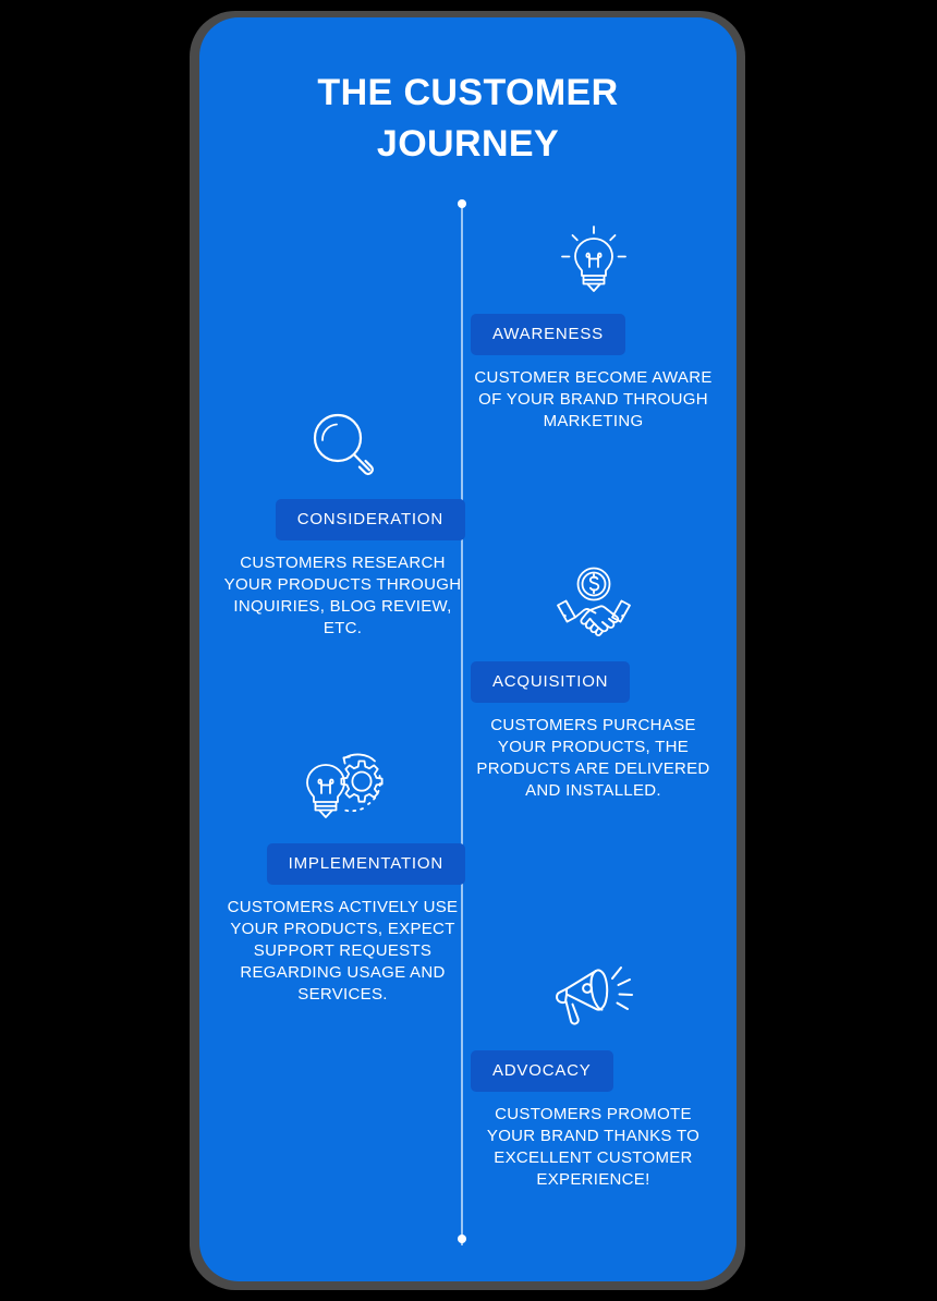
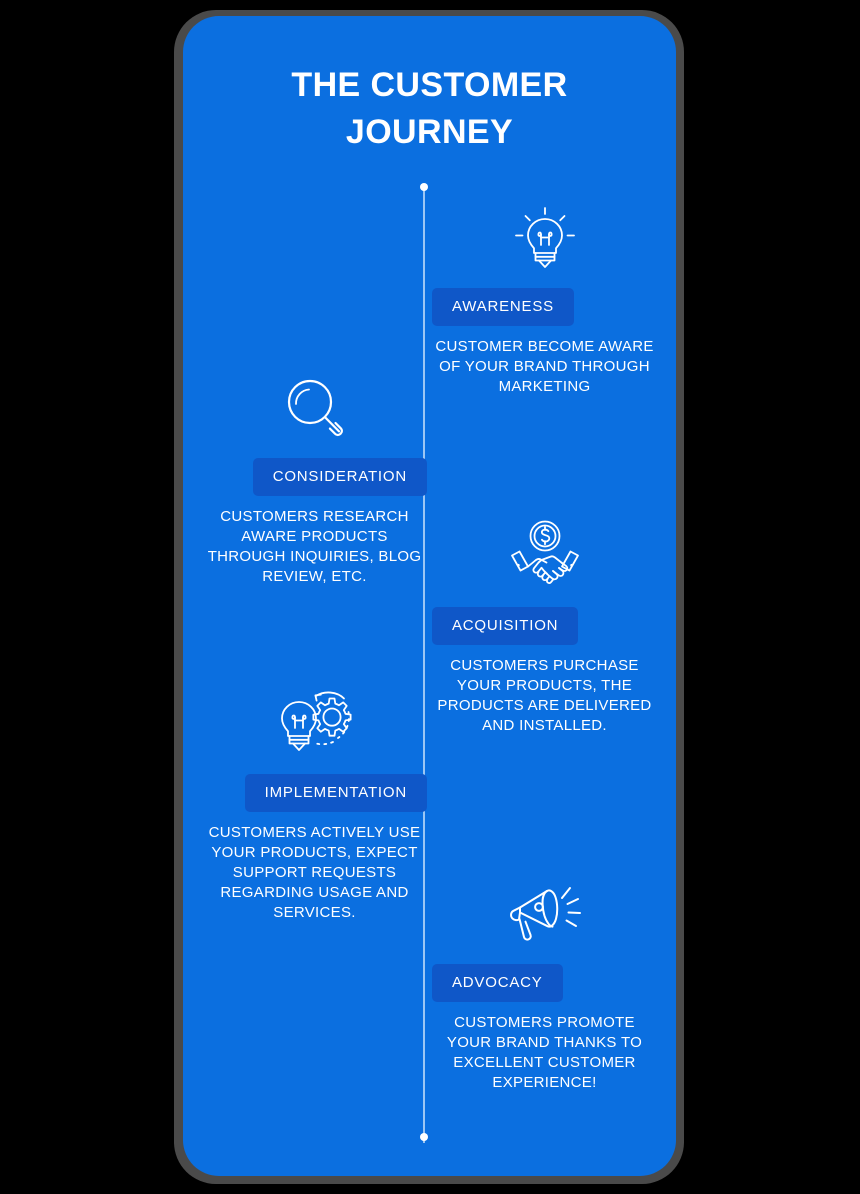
  THE CUSTOMER
  JOURNEY
  AWARENESS
  CUSTOMER BECOME AWARE OF YOUR BRAND THROUGH MARKETING
  CONSIDERATION
- CUSTOMERS RESEARCH YOUR PRODUCTS THROUGH INQUIRIES, BLOG REVIEW, ETC.
+ CUSTOMERS RESEARCH AWARE PRODUCTS THROUGH INQUIRIES, BLOG REVIEW, ETC.
  ACQUISITION
  CUSTOMERS PURCHASE YOUR PRODUCTS, THE PRODUCTS ARE DELIVERED AND INSTALLED.
  IMPLEMENTATION
  CUSTOMERS ACTIVELY USE YOUR PRODUCTS, EXPECT SUPPORT REQUESTS REGARDING USAGE AND SERVICES.
  ADVOCACY
  CUSTOMERS PROMOTE YOUR BRAND THANKS TO EXCELLENT CUSTOMER EXPERIENCE!
